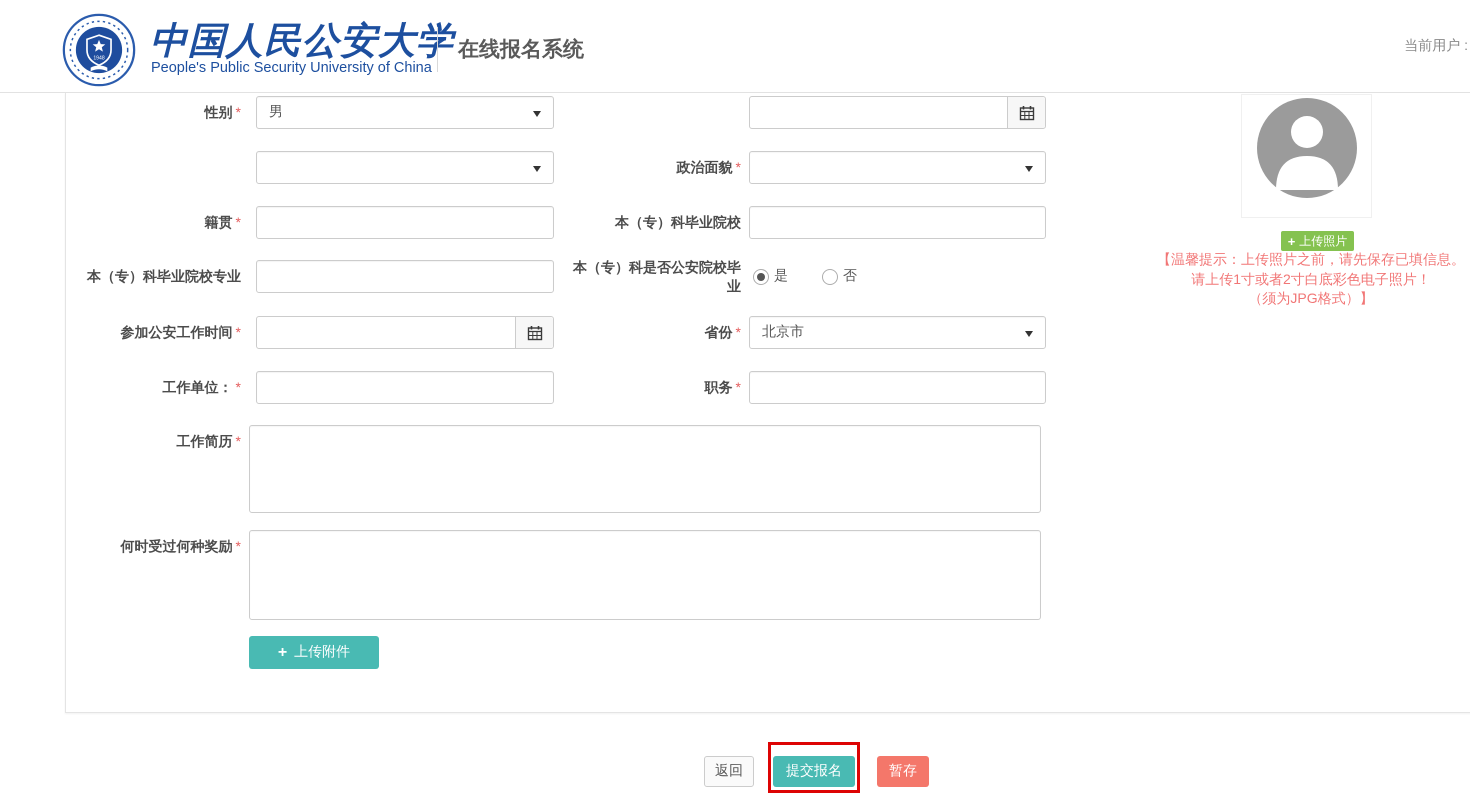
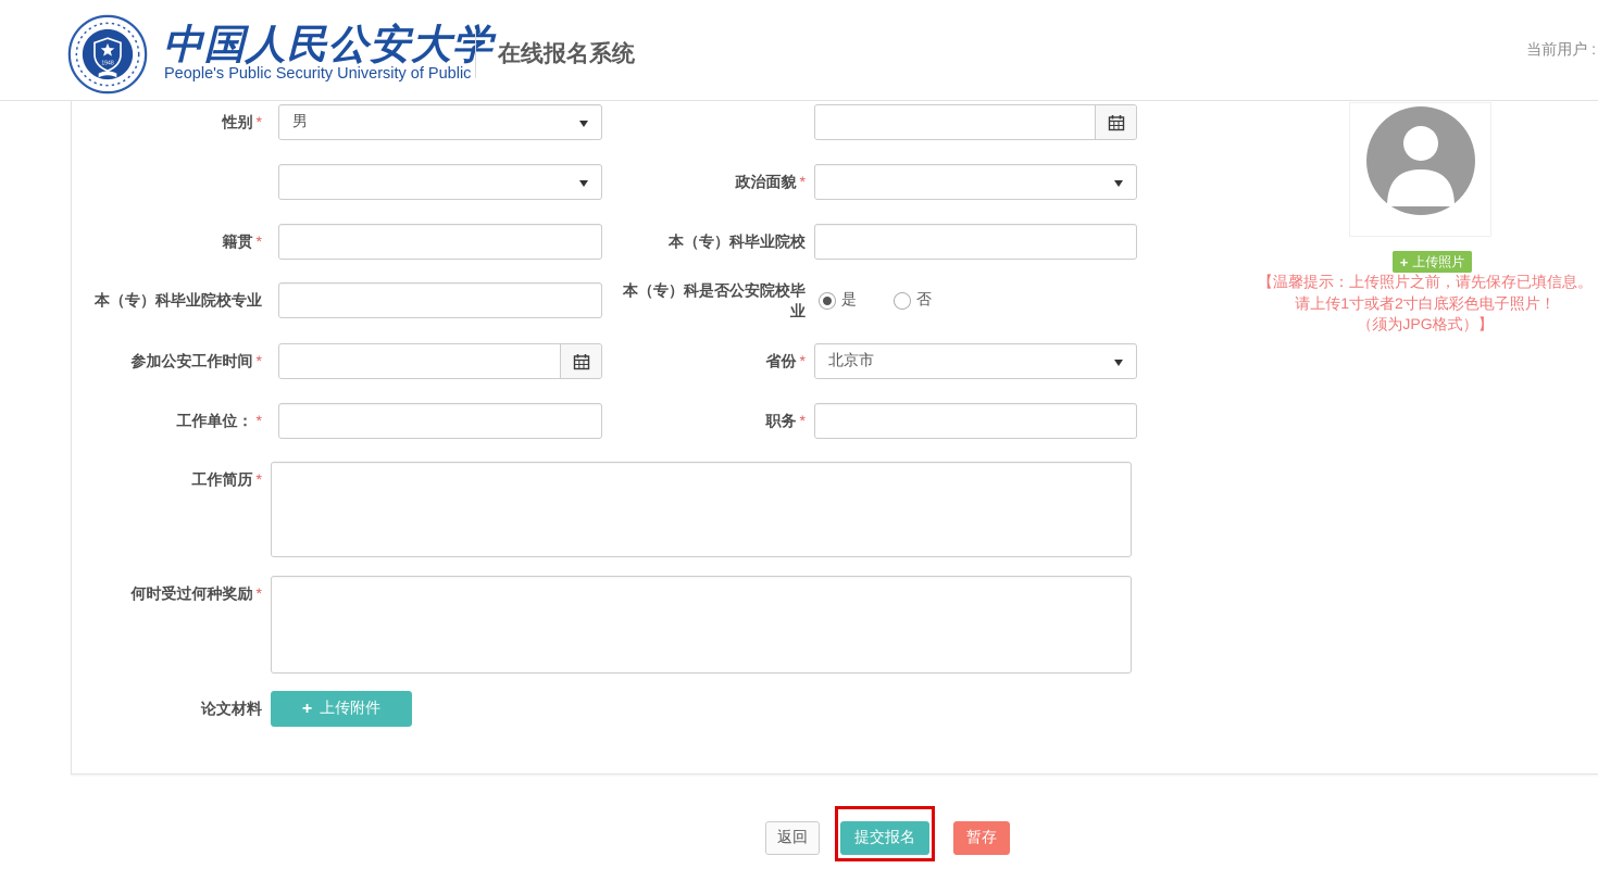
  中国人民公安大学
- People's Public Security University of China
+ People's Public Security University of Public
  在线报名系统
  当前用户 :
  性别 *
  男
  政治面貌 *
  籍贯 *
  本（专）科毕业院校
  本（专）科毕业院校专业
  本（专）科是否公安院校毕业
  是
  否
  参加公安工作时间 *
  省份 *
  北京市
  工作单位： *
  职务 *
  工作简历 *
  何时受过何种奖励 *
+ 论文材料
  +
  上传附件
  +
  上传照片
  【温馨提示：上传照片之前，请先保存已填信息。
  请上传1寸或者2寸白底彩色电子照片！
  （须为JPG格式）】
  返回
  提交报名
  暂存
